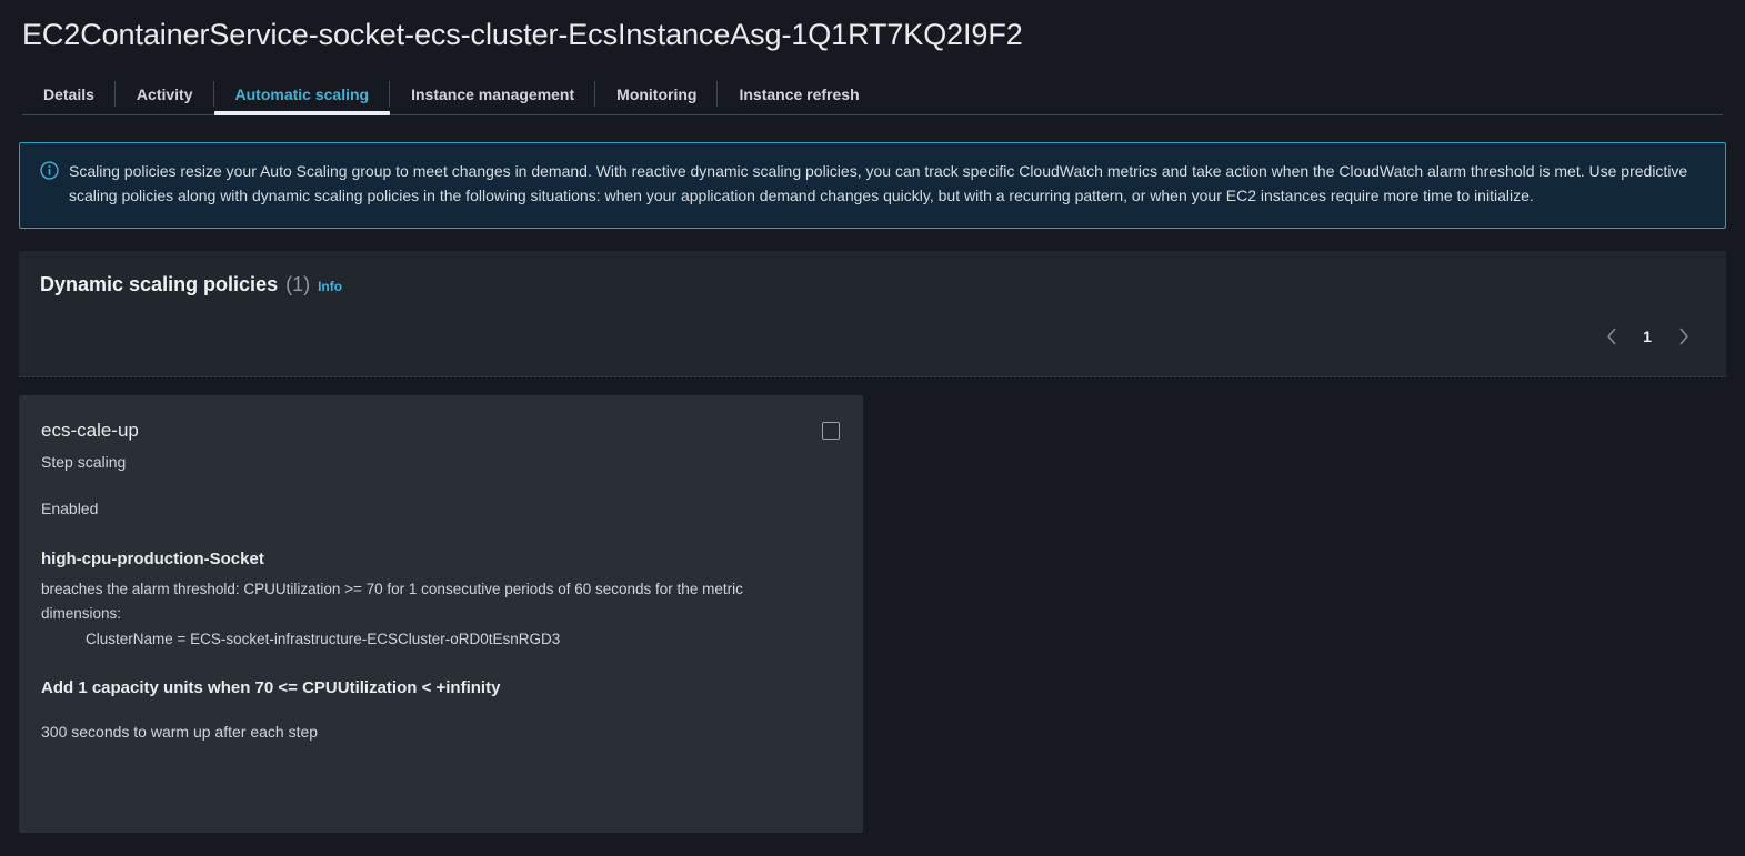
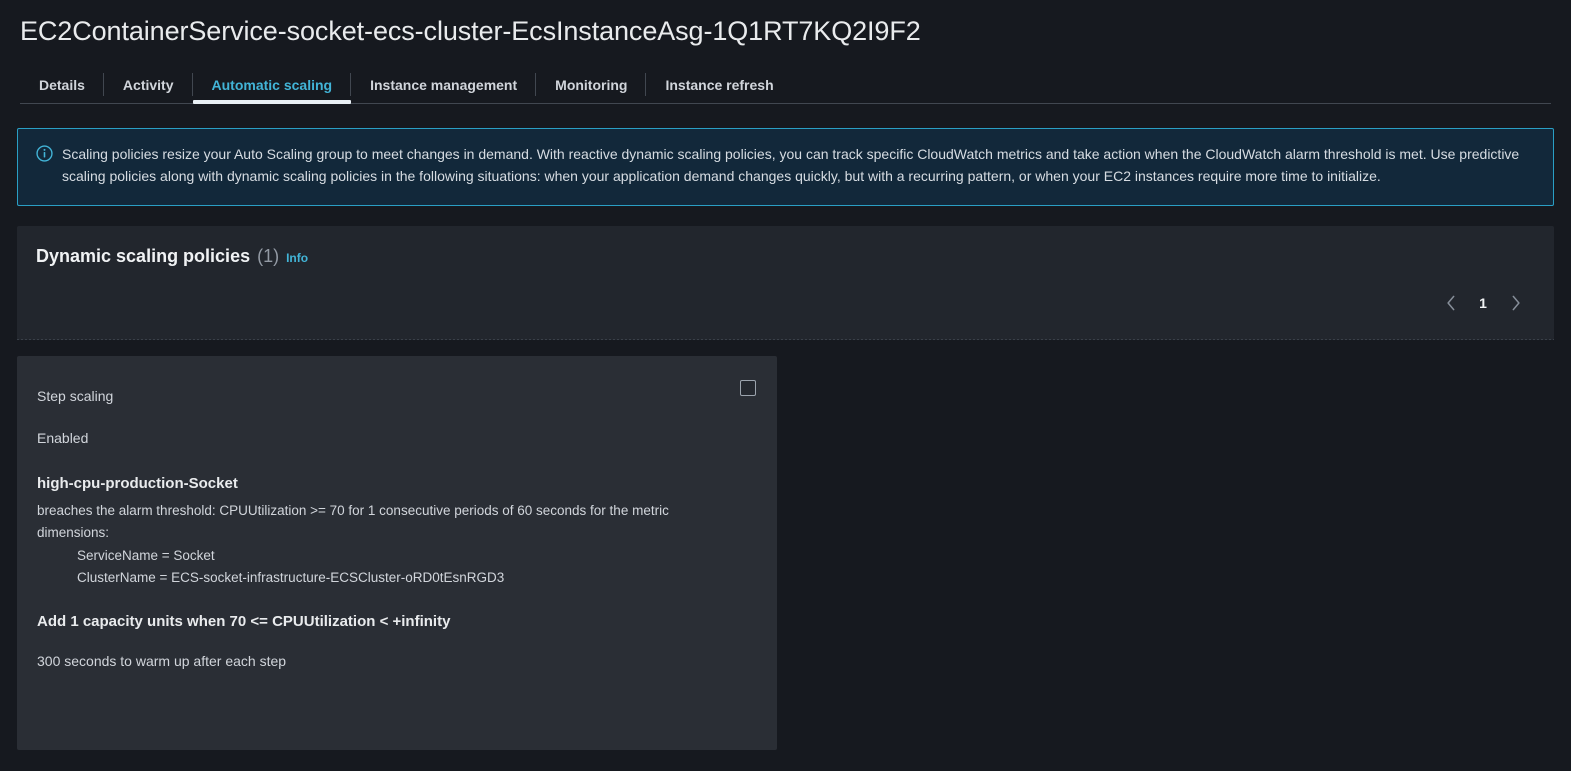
  EC2ContainerService-socket-ecs-cluster-EcsInstanceAsg-1Q1RT7KQ2I9F2
  Details
  Activity
  Automatic scaling
  Instance management
  Monitoring
  Instance refresh
  Scaling policies resize your Auto Scaling group to meet changes in demand. With reactive dynamic scaling policies, you can track specific CloudWatch metrics and take action when the CloudWatch alarm threshold is met. Use predictive scaling policies along with dynamic scaling policies in the following situations: when your application demand changes quickly, but with a recurring pattern, or when your EC2 instances require more time to initialize.
  Dynamic scaling policies
  (1)
  Info
  1
- ecs-cale-up
  Step scaling
  Enabled
  high-cpu-production-Socket
  breaches the alarm threshold: CPUUtilization >= 70 for 1 consecutive periods of 60 seconds for the metric dimensions:
+ ServiceName = Socket
  ClusterName = ECS-socket-infrastructure-ECSCluster-oRD0tEsnRGD3
  Add 1 capacity units when 70 <= CPUUtilization < +infinity
  300 seconds to warm up after each step
